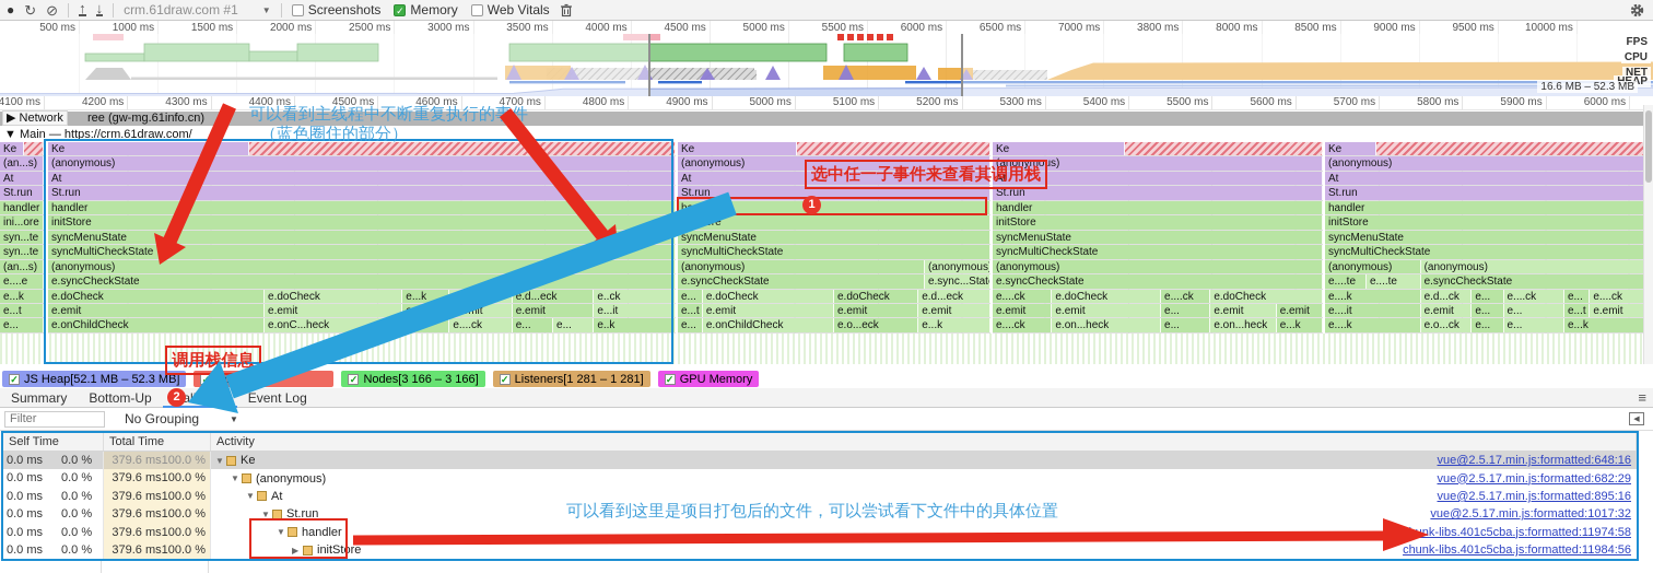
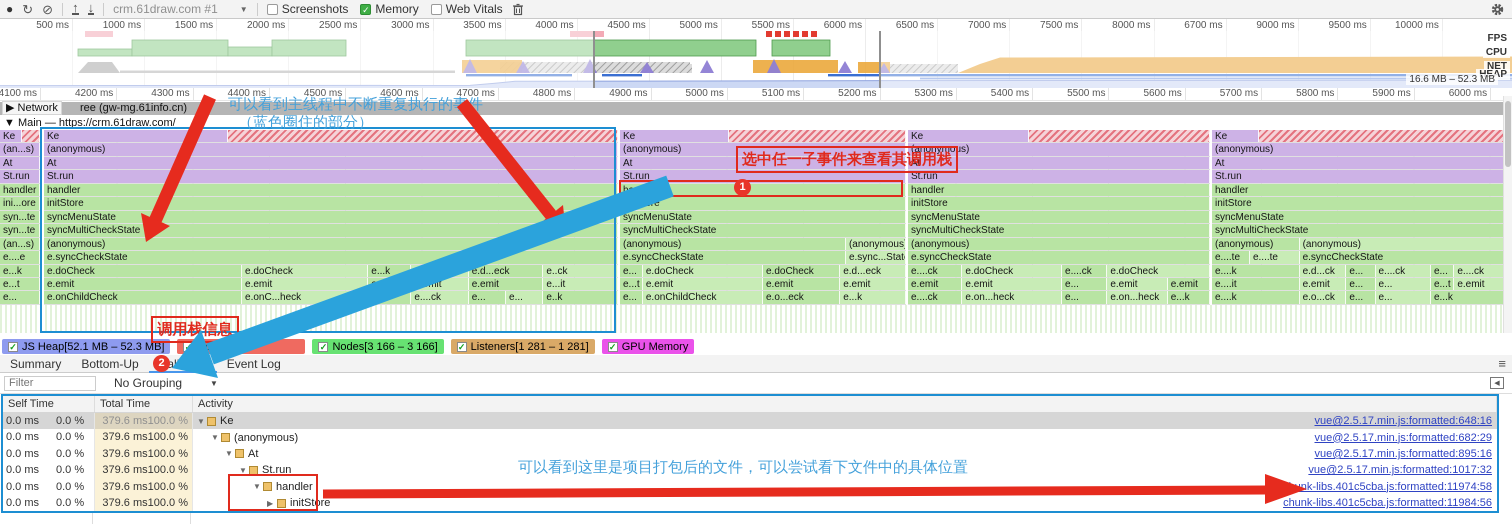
  ●
  ↻
  ⊘
  ↑
  ↓
  crm.61draw.com #1
  ▼
  Screenshots
  ✓
  Memory
  Web Vitals
  500 ms
  1000 ms
  1500 ms
  2000 ms
  2500 ms
  3000 ms
  3500 ms
  4000 ms
  4500 ms
  5000 ms
  5500 ms
  6000 ms
  6500 ms
  7000 ms
- 3800 ms
+ 7500 ms
  8000 ms
- 8500 ms
+ 6700 ms
  9000 ms
  9500 ms
  10000 ms
  FPS
  CPU
  NET
  HEAP
  16.6 MB – 52.3 MB
  4100 ms
  4200 ms
  4300 ms
  4400 ms
  4500 ms
  4600 ms
  4700 ms
  4800 ms
  4900 ms
  5000 ms
  5100 ms
  5200 ms
  5300 ms
  5400 ms
  5500 ms
  5600 ms
  5700 ms
  5800 ms
  5900 ms
  6000 ms
  ▶ Network
  ree (gw-mg.61info.cn)
  ▼ Main — https://crm.61draw.com/
  Ke
  (an...s)
  At
  St.run
  handler
  ini...ore
  syn...te
  syn...te
  (an...s)
  e....e
  e...k
  e...t
  e...
  Ke
  (anonymous)
  At
  St.run
  handler
  initStore
  syncMenuState
  syncMultiCheckState
  (anonymous)
  e.syncCheckState
  e.doCheck
  e.doCheck
  e...k
  e.d...eck
  e..ck
  e.emit
  e.emit
  e.emit
  e...it
  e.onChildCheck
  e.onC...heck
  e....ck
  e...
  e...
  e..k
  Ke
  (anonymous)
  At
  St.run
  syncMenuState
  syncMultiCheckState
  (anonymous)
  (anonymous)
  e.syncCheckState
  e.sync...Stat
  e...
  e.doCheck
  e.doCheck
  e.d...eck
  e...t
  e.emit
  e.emit
  e.emit
  e...
  e.onChildCheck
  e.o...eck
  e...k
  Ke
  (anonymous)
  At
  St.run
  handler
  initStore
  syncMenuState
  syncMultiCheckState
  (anonymous)
  e.syncCheckState
  e....ck
  e.doCheck
  e....ck
  e.doCheck
  e.emit
  e.emit
  e...
  e.emit
  e.emit
  e....ck
  e.on...heck
  e...
  e.on...heck
  e...k
  Ke
  (anonymous)
  At
  St.run
  handler
  initStore
  syncMenuState
  syncMultiCheckState
  (anonymous)
  (anonymous)
  e....te
  e....te
  e.syncCheckState
  e....k
  e.d...ck
  e...
  e....ck
  e...
  e....ck
  e....it
  e.emit
  e...
  e...
  e...t
  e.emit
  e....k
  e.o...ck
  e...
  e...
  e...k
  ✓
  JS Heap[52.1 MB – 52.3 MB]
  ✓
  Nodes[3 166 – 3 166]
  ✓
  Listeners[1 281 – 1 281]
  ✓
  GPU Memory
  ≡
  Summary
  Bottom-Up
  Event Log
  Filter
  No Grouping
  ▼
  Self Time
  Total Time
  Activity
  0.0 ms
  0.0 %
  379.6 ms
  100.0 %
  ▼
  Ke
  vue@2.5.17.min.js:formatted:648:16
  0.0 ms
  0.0 %
  379.6 ms
  100.0 %
  ▼
  (anonymous)
  vue@2.5.17.min.js:formatted:682:29
  0.0 ms
  0.0 %
  379.6 ms
  100.0 %
  ▼
  At
  vue@2.5.17.min.js:formatted:895:16
  0.0 ms
  0.0 %
  379.6 ms
  100.0 %
  ▼
  St.run
  vue@2.5.17.min.js:formatted:1017:32
  0.0 ms
  0.0 %
  379.6 ms
  100.0 %
  ▼
  handler
  nk-libs.401c5cba.js:formatted:11974:58
  0.0 ms
  0.0 %
  379.6 ms
  100.0 %
  ▶
  initStore
  chunk-libs.401c5cba.js:formatted:11984:56
  可以看到主线程中不断重复执行的件
  （蓝色圈住的部分）
  选中任一子事件来查看其调用栈
  调用栈信息
  1
  2
  可以看到这里是项目打包后的文件，可以尝试看下文件中的具体位置
